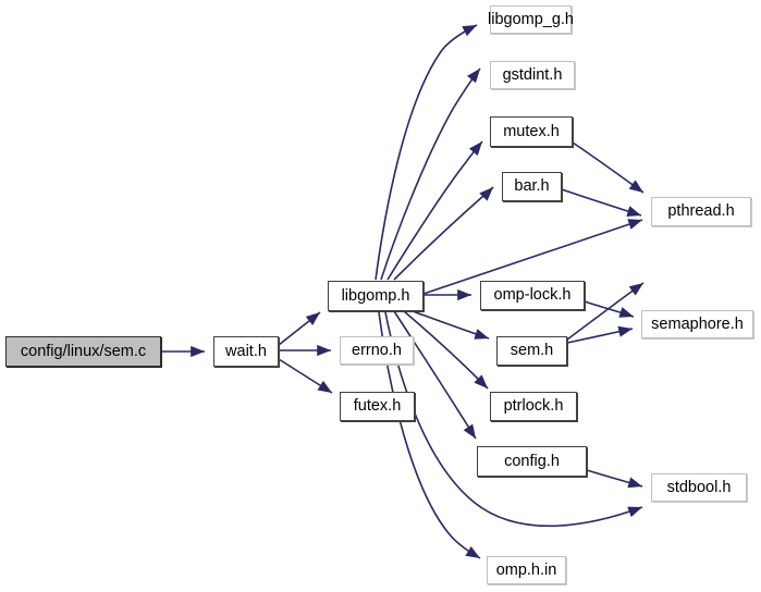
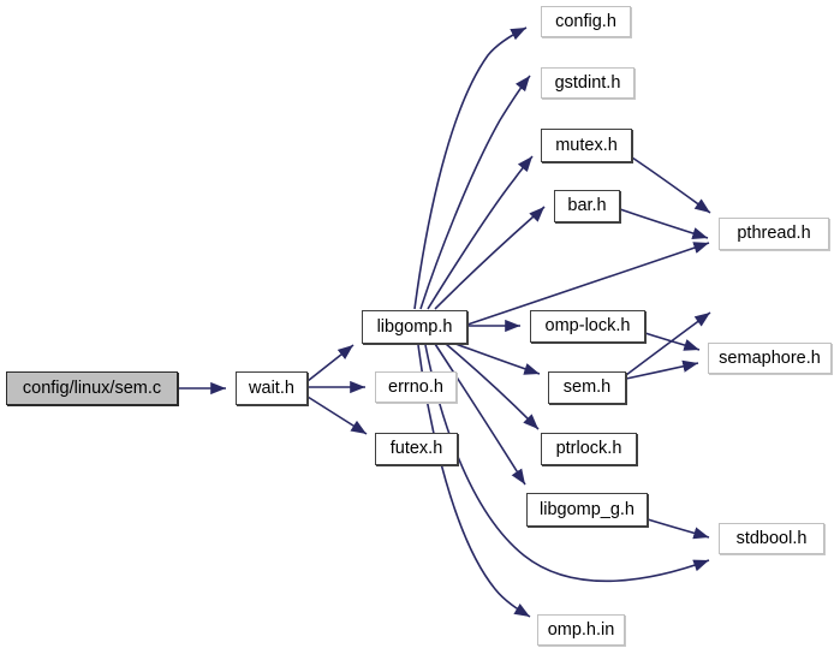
  config/linux/sem.c
  wait.h
  libgomp.h
  errno.h
  futex.h
- libgomp_g.h
+ config.h
  gstdint.h
  mutex.h
  bar.h
  pthread.h
  omp-lock.h
  sem.h
  semaphore.h
  ptrlock.h
- config.h
+ libgomp_g.h
  stdbool.h
  omp.h.in
